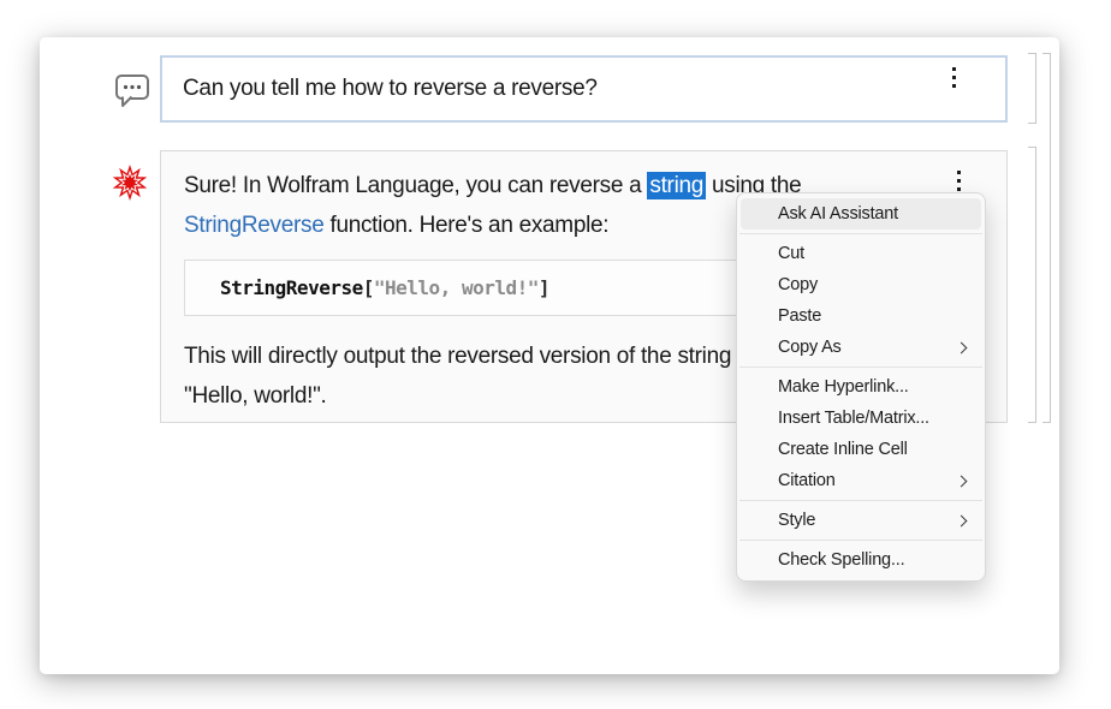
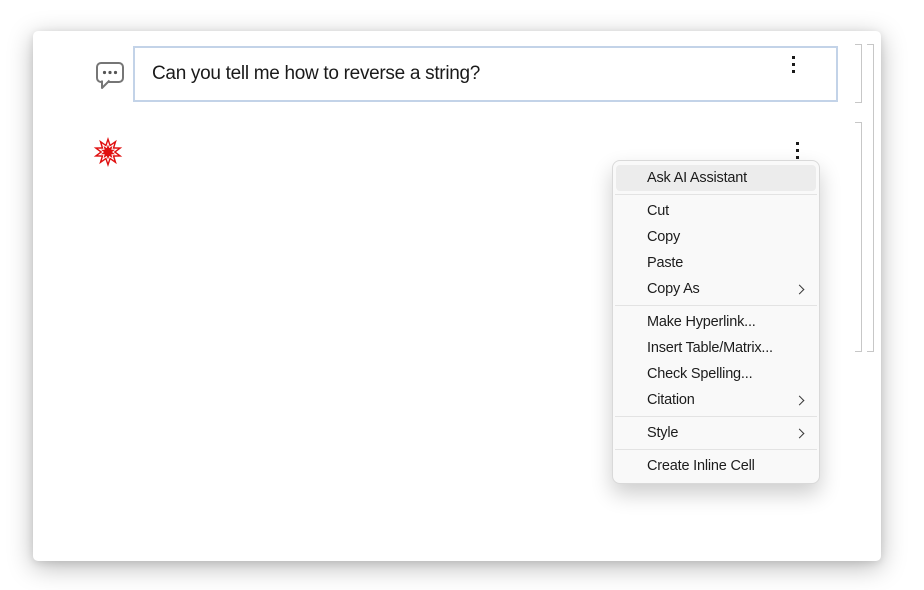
- Can you tell me how to reverse a reverse?
+ Can you tell me how to reverse a string?
- Sure! In Wolfram Language, you can reverse a string using the
- StringReverse function. Here's an example:
- StringReverse
- [
- "Hello, world!"
- ]
- This will directly output the reversed version of the string
- "Hello, world!".
  Ask AI Assistant
  Cut
  Copy
  Paste
  Copy As
  Make Hyperlink...
  Insert Table/Matrix...
- Create Inline Cell
+ Check Spelling...
  Citation
  Style
- Check Spelling...
+ Create Inline Cell
